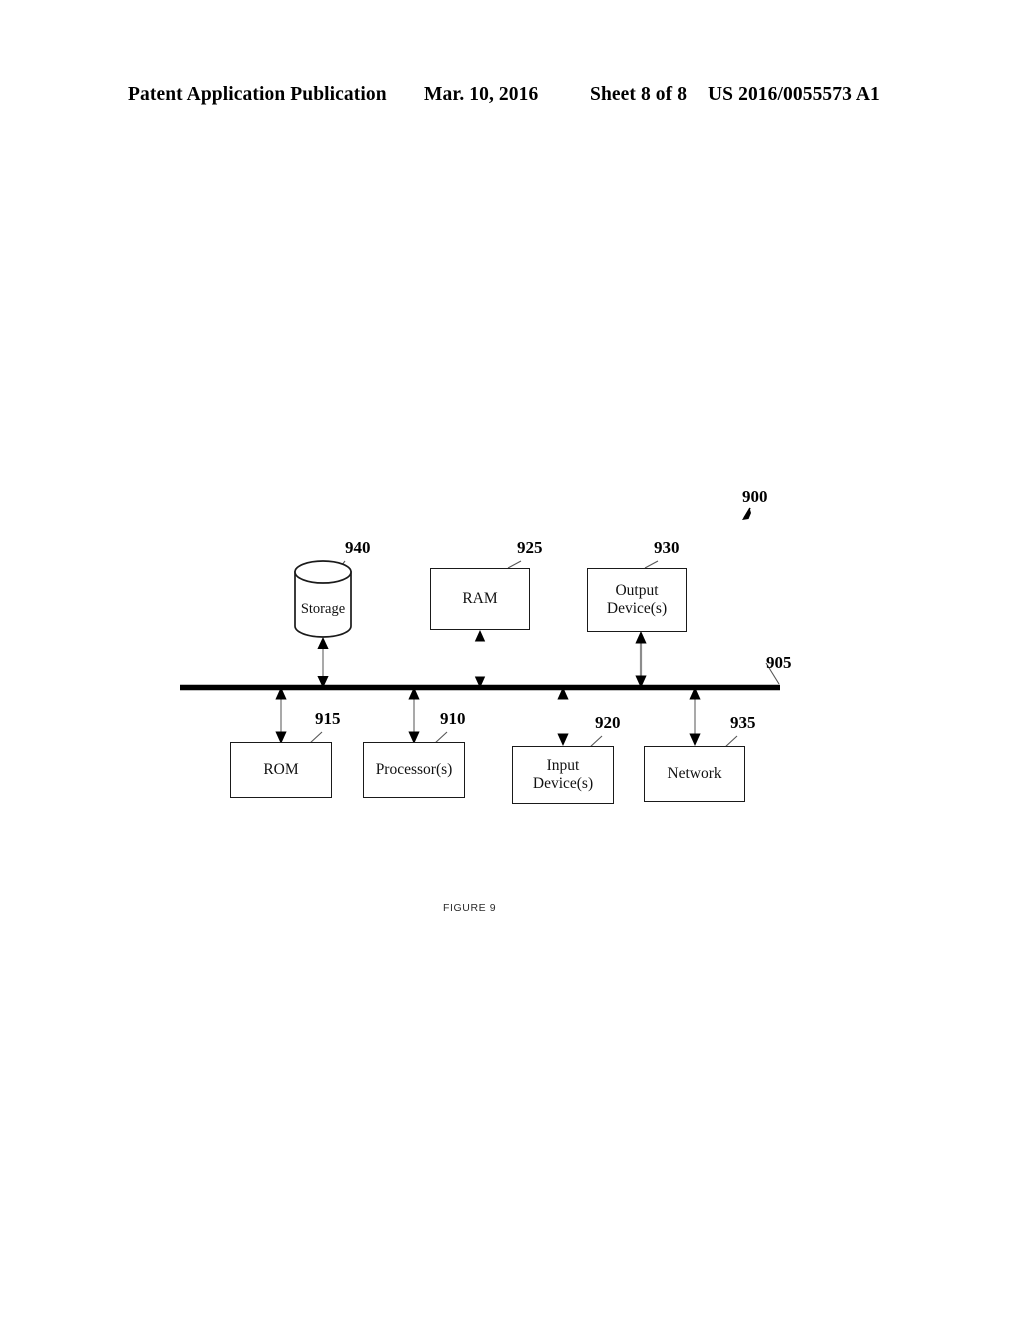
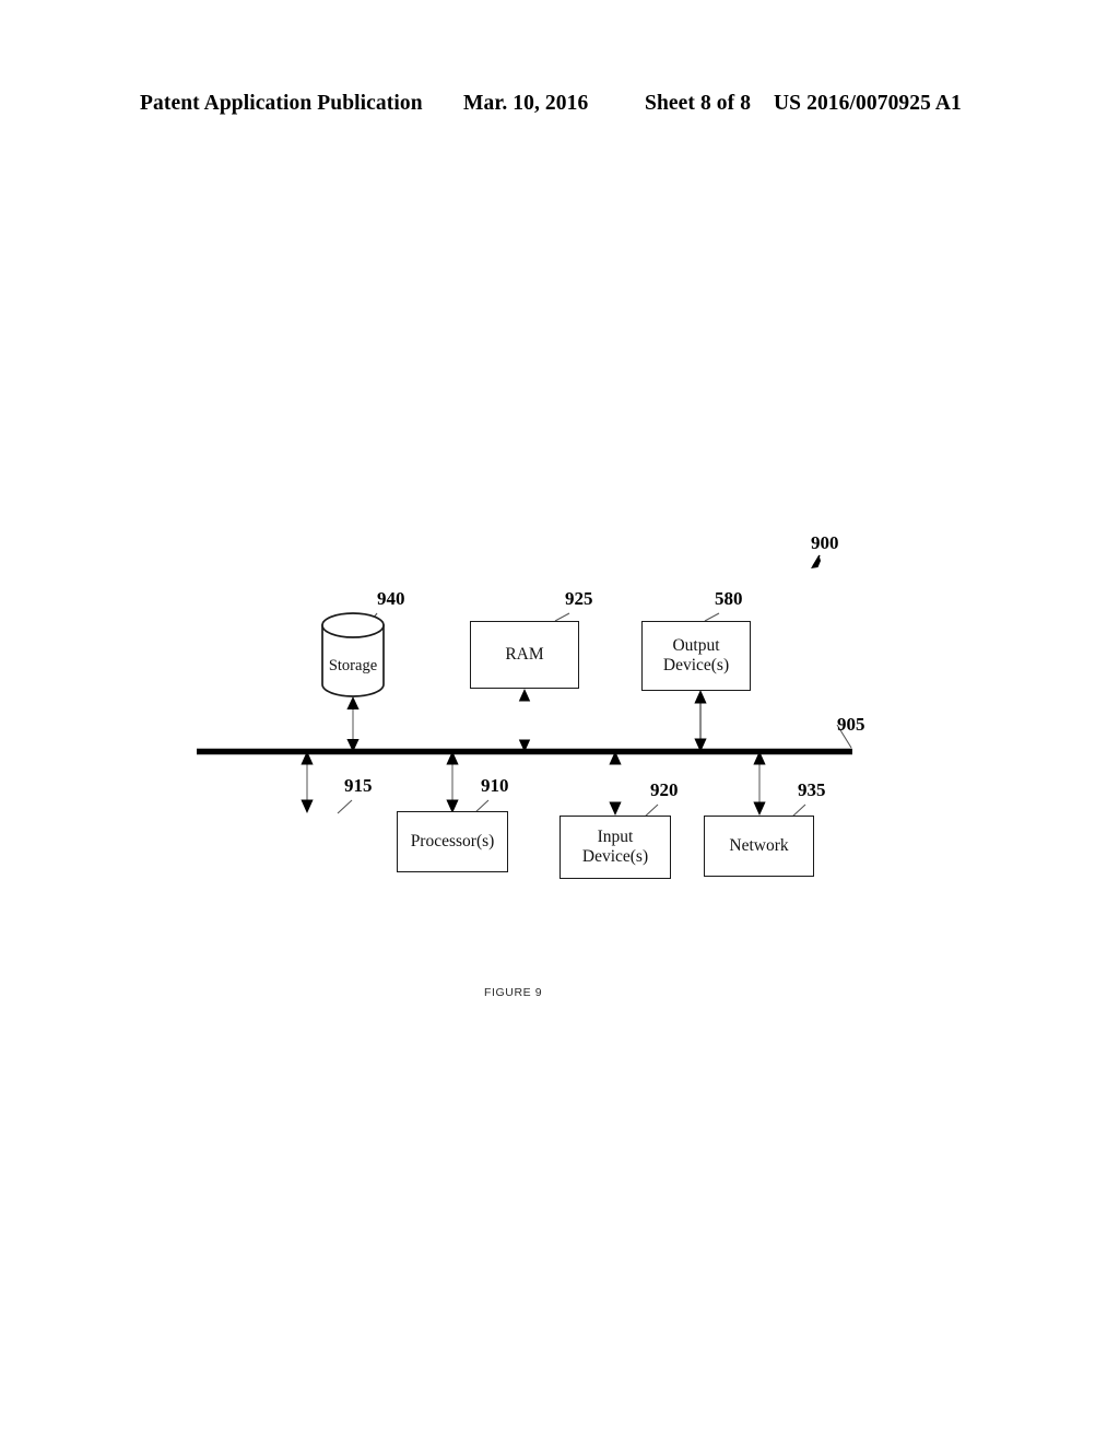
  Patent Application Publication
  Mar. 10, 2016
  Sheet 8 of 8
- US 2016/0055573 A1
+ US 2016/0070925 A1
  Storage
  RAM
  Output
  Device(s)
- ROM
  Processor(s)
  Input
  Device(s)
  Network
  900
  905
  940
  925
- 930
+ 580
  915
  910
  920
  935
  FIGURE 9
